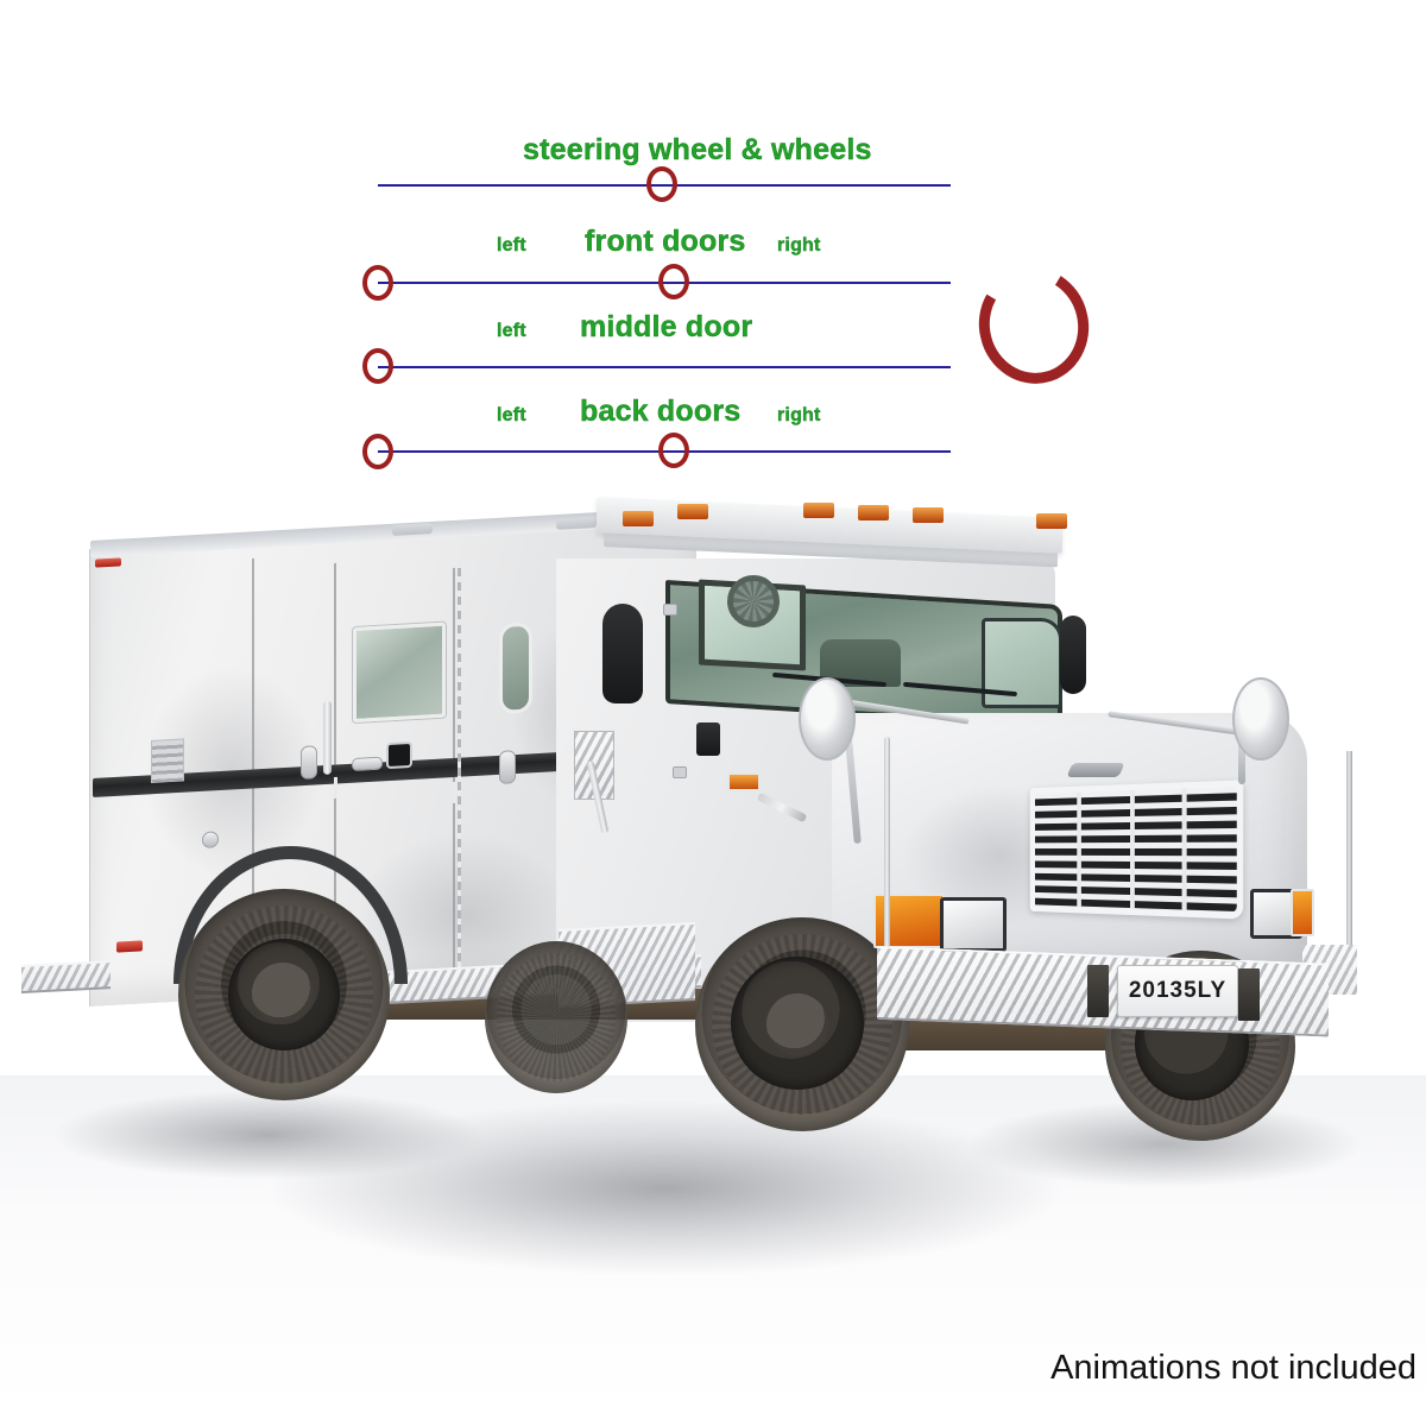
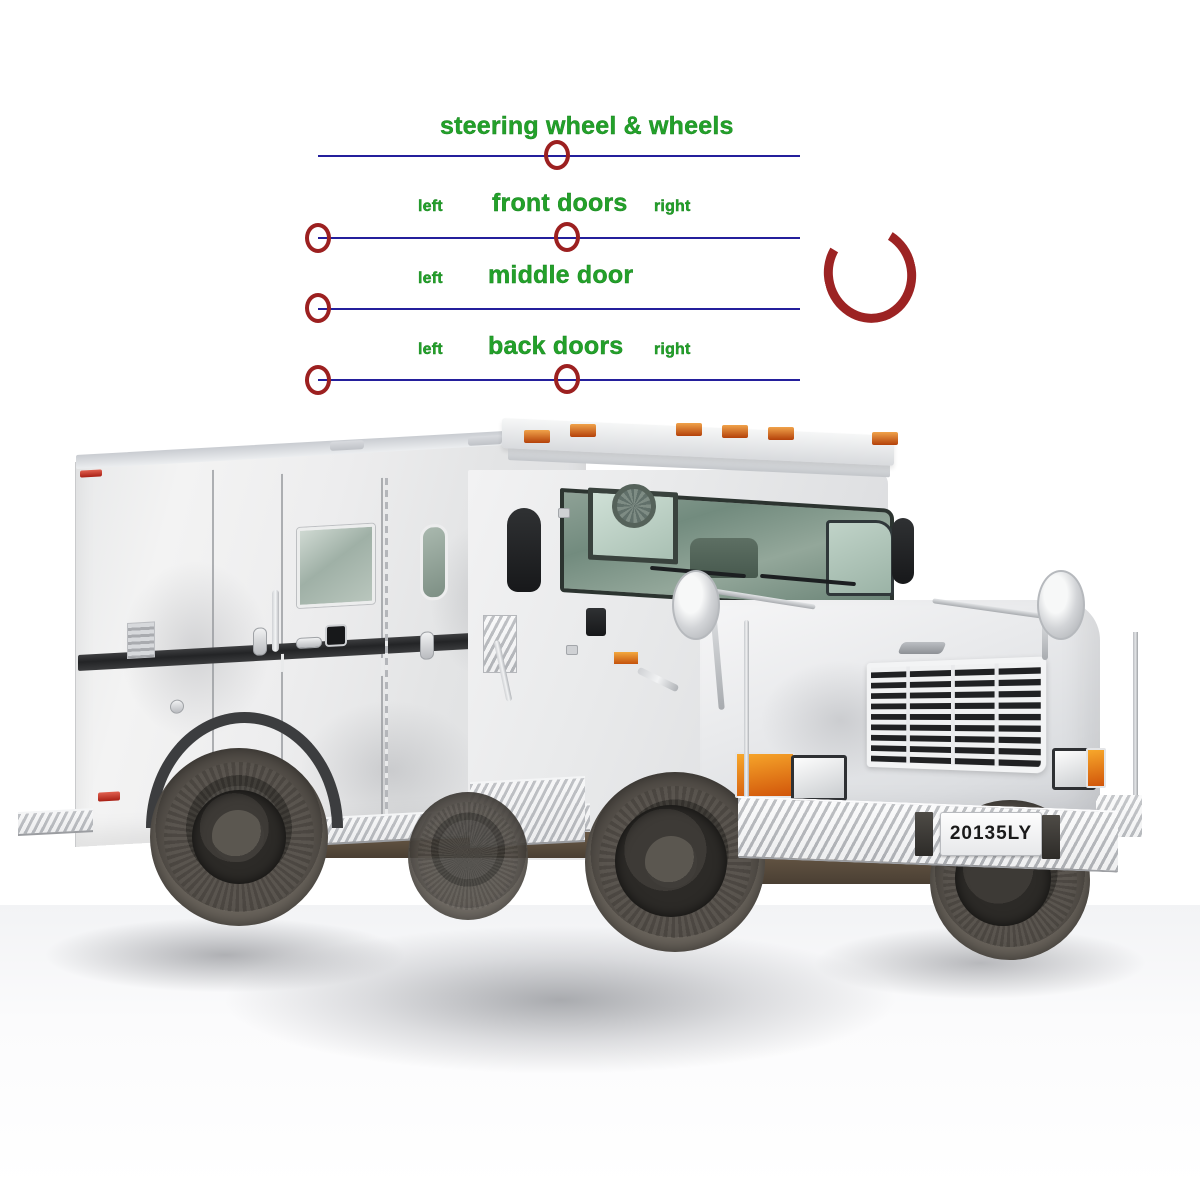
  20135LY
  steering wheel & wheels
  left
  front doors
  right
  left
  middle door
  left
  back doors
  right
- Animations not included
